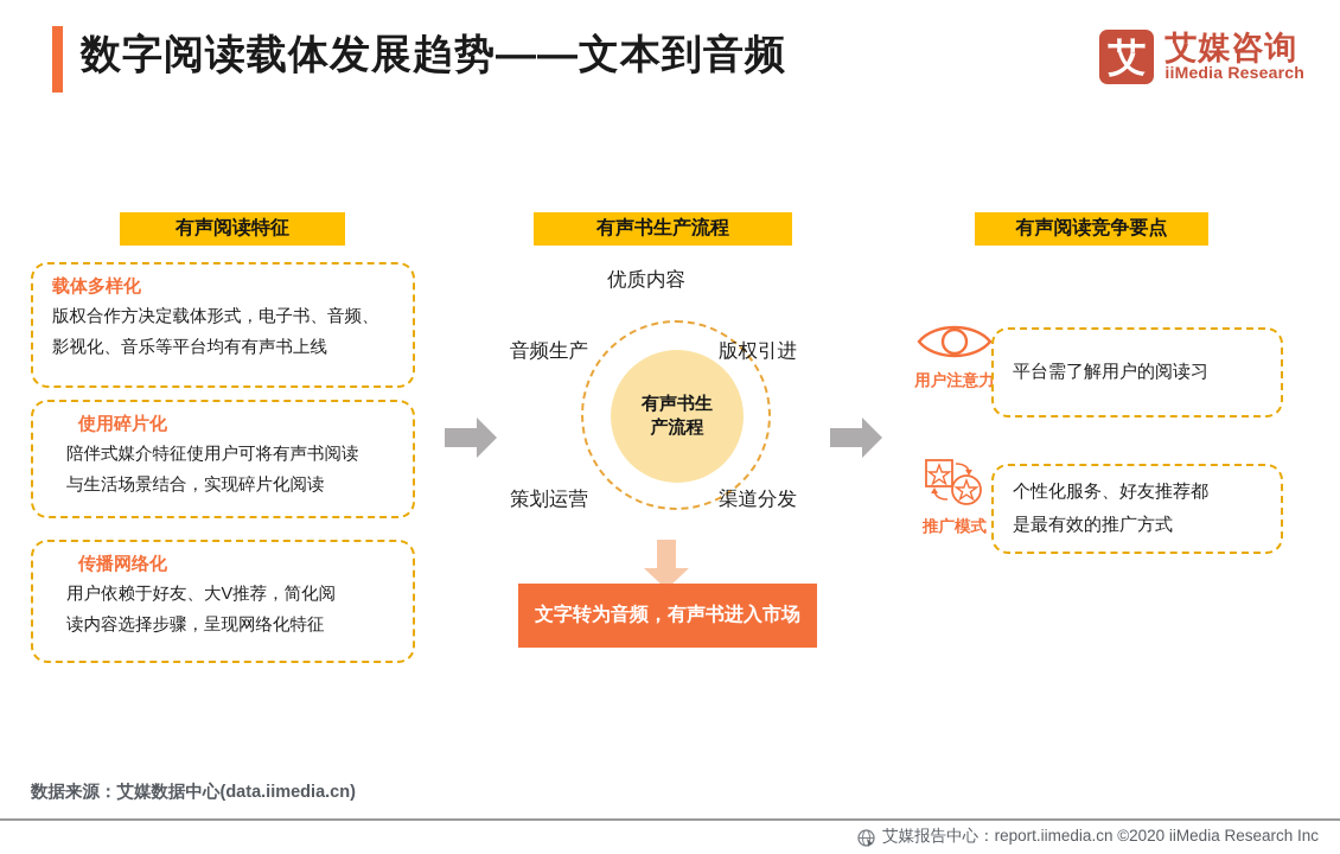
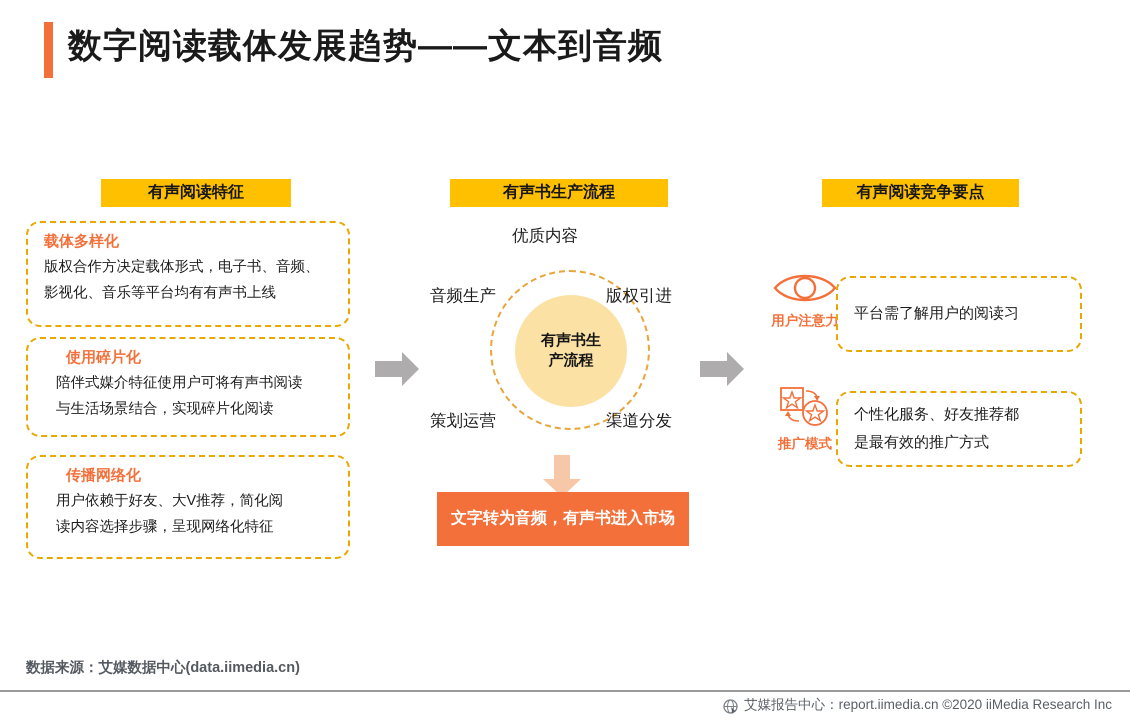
  数字阅读载体发展趋势——文本到音频
- 艾
- 艾媒咨询
- iiMedia Research
  有声阅读特征
  有声书生产流程
  有声阅读竞争要点
  载体多样化
  版权合作方决定载体形式，电子书、音频、
  影视化、音乐等平台均有有声书上线
  使用碎片化
  陪伴式媒介特征使用户可将有声书阅读
  与生活场景结合，实现碎片化阅读
  传播网络化
  用户依赖于好友、大V推荐，简化阅
  读内容选择步骤，呈现网络化特征
  有声书生产流程
  优质内容
  音频生产
  版权引进
  策划运营
  渠道分发
  文字转为音频，有声书进入市场
  用户注意力
  平台需了解用户的阅读习
  推广模式
  个性化服务、好友推荐都
  是最有效的推广方式
  数据来源：艾媒数据中心(data.iimedia.cn)
  艾媒报告中心：report.iimedia.cn ©2020 iiMedia Research Inc
